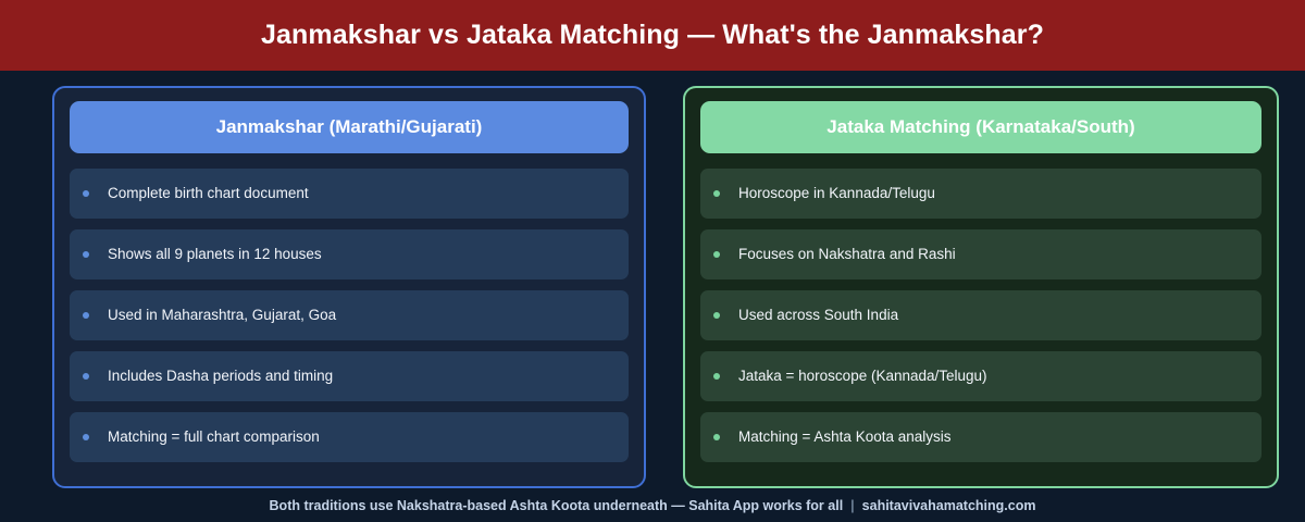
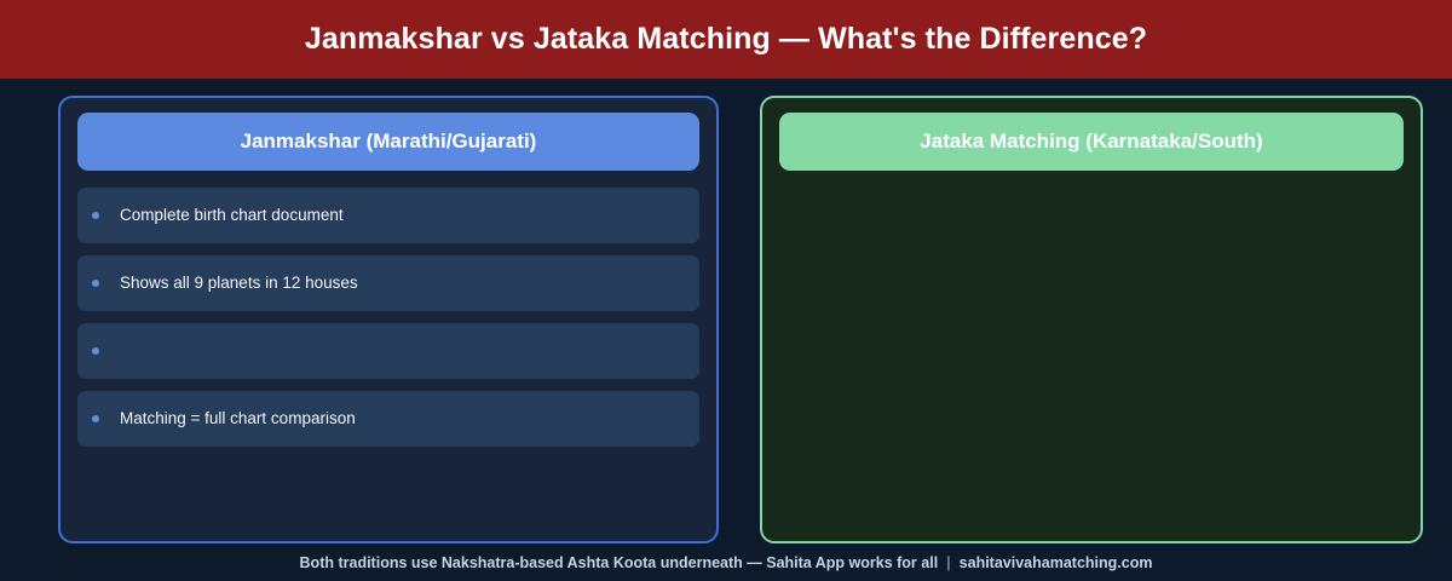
- Janmakshar vs Jataka Matching — What's the Janmakshar?
+ Janmakshar vs Jataka Matching — What's the Difference?
  Janmakshar (Marathi/Gujarati)
  Complete birth chart document
  Shows all 9 planets in 12 houses
- Used in Maharashtra, Gujarat, Goa
- Includes Dasha periods and timing
  Matching = full chart comparison
  Jataka Matching (Karnataka/South)
- Horoscope in Kannada/Telugu
- Focuses on Nakshatra and Rashi
- Used across South India
- Jataka = horoscope (Kannada/Telugu)
- Matching = Ashta Koota analysis
  Both traditions use Nakshatra-based Ashta Koota underneath — Sahita App works for all
  |
  sahitavivahamatching.com
